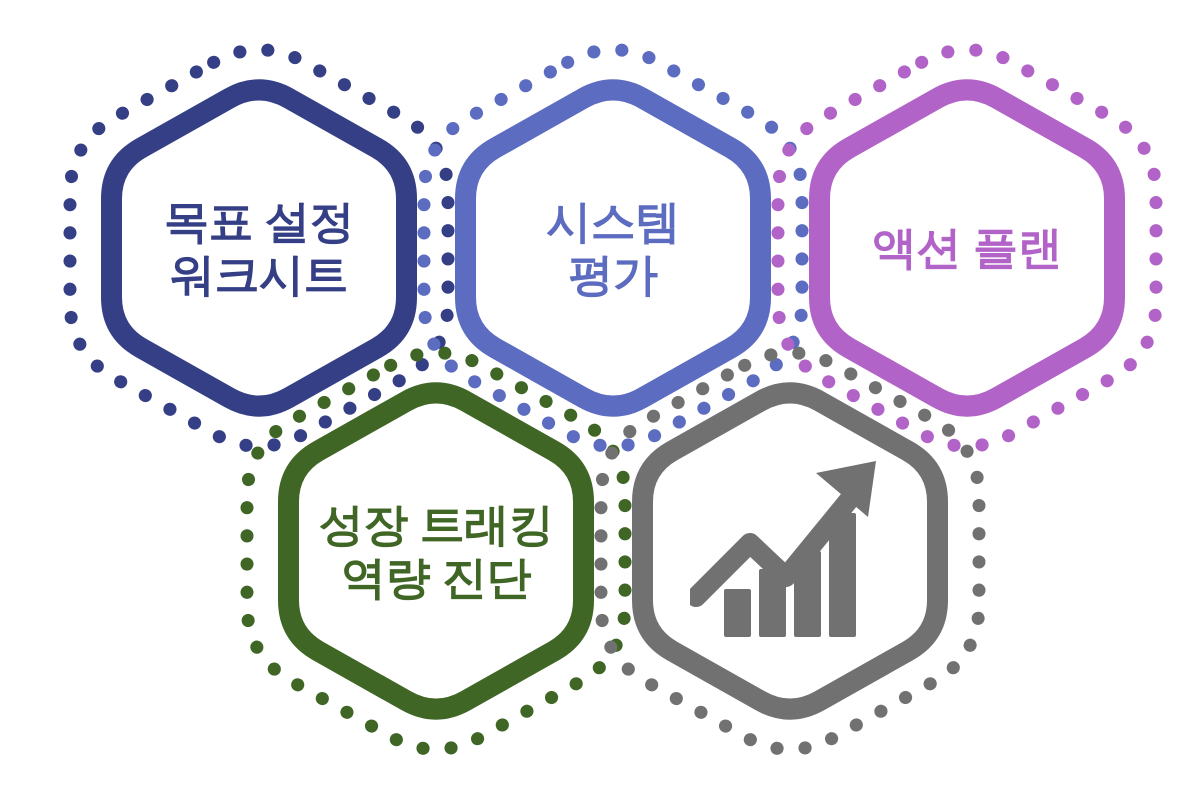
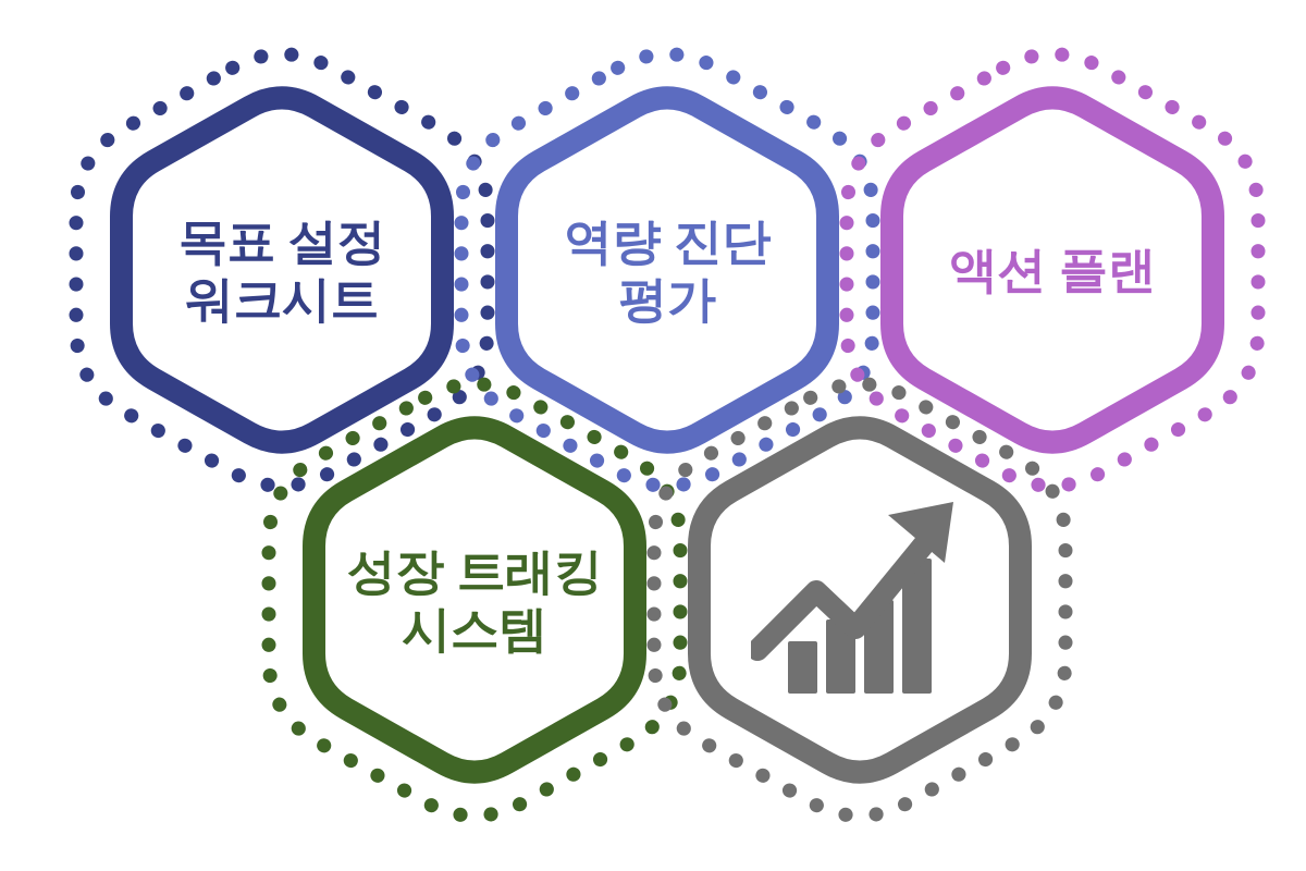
  목표 설정
  워크시트
- 시스템
+ 역량 진단
  평가
  액션 플랜
  성장 트래킹
- 역량 진단
+ 시스템
